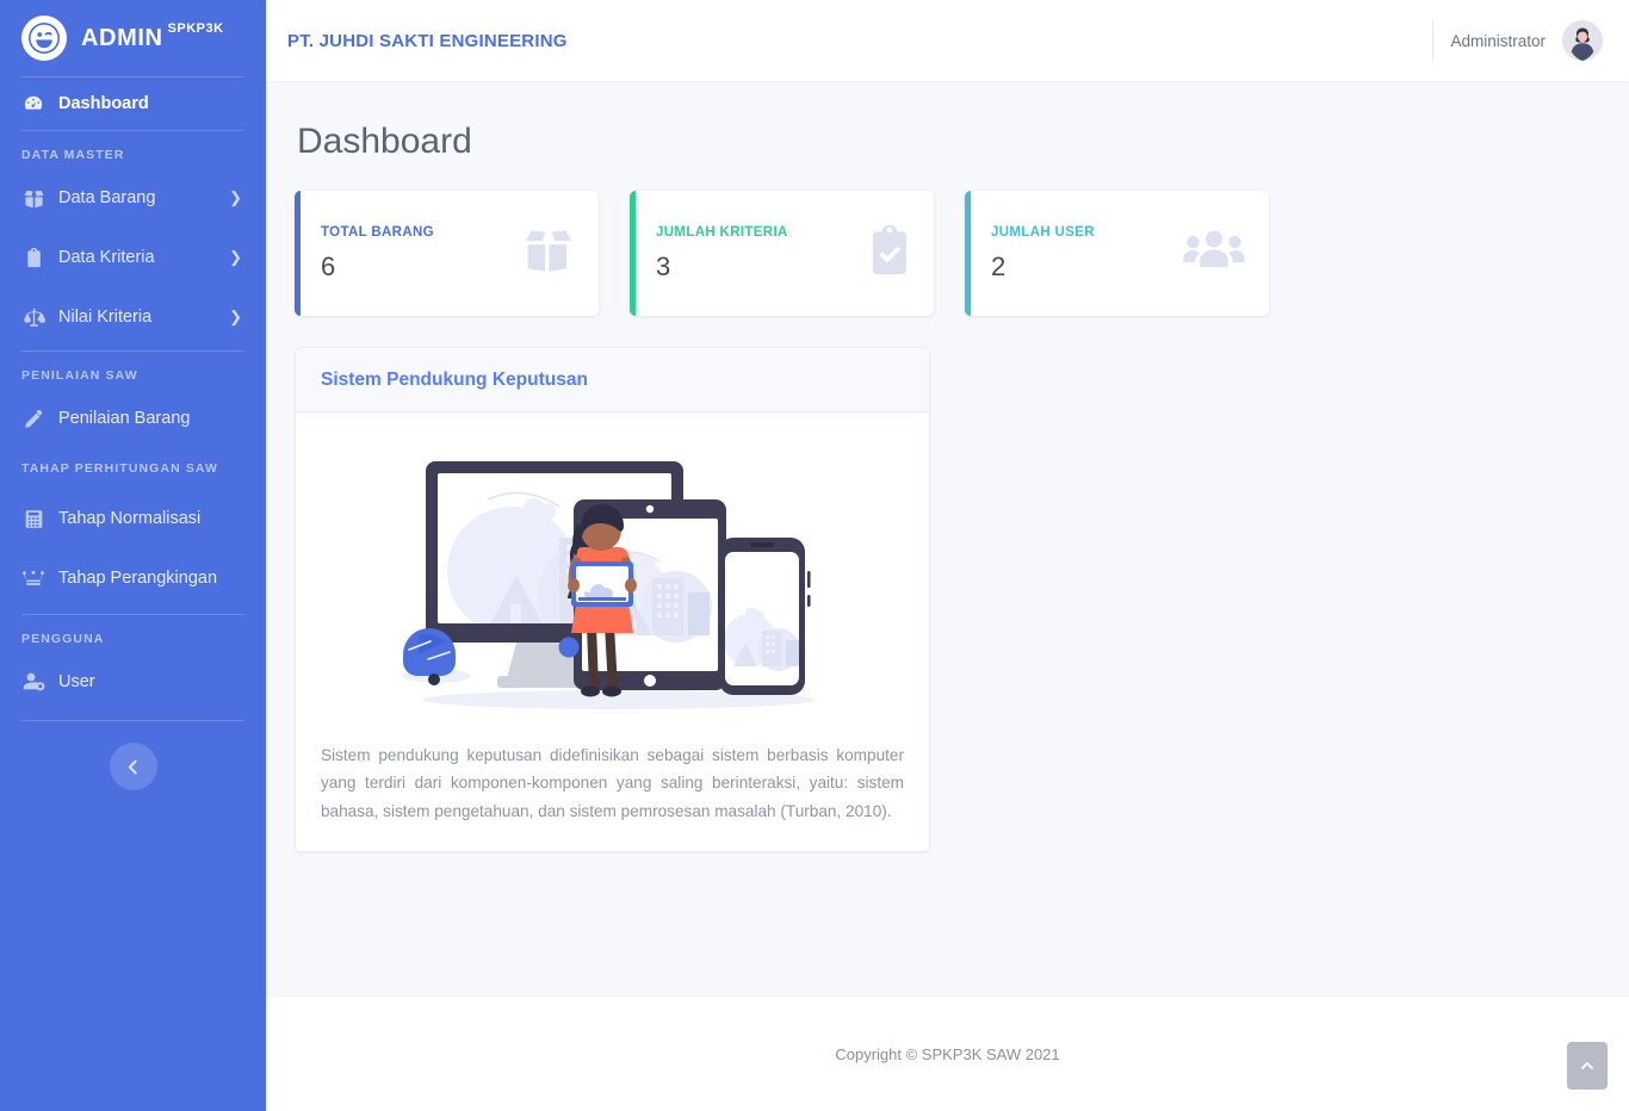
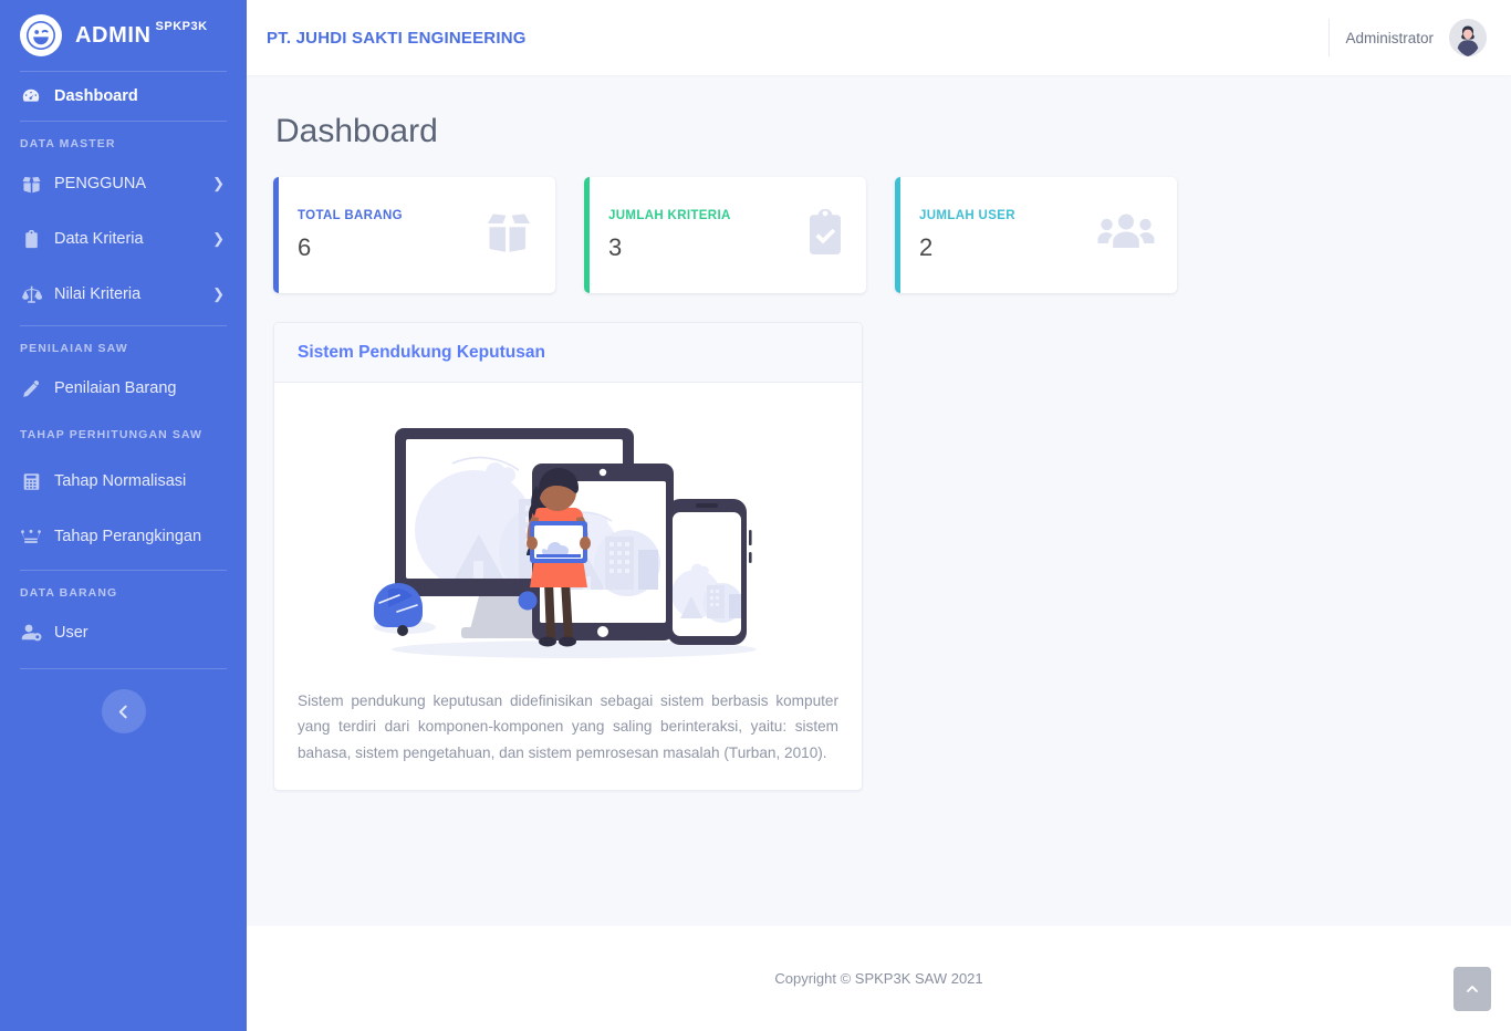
  ADMIN
  SPKP3K
  Dashboard
  DATA MASTER
- Data Barang
+ PENGGUNA
  ❯
  Data Kriteria
  ❯
  Nilai Kriteria
  ❯
  PENILAIAN SAW
  Penilaian Barang
  TAHAP PERHITUNGAN SAW
  Tahap Normalisasi
  Tahap Perangkingan
- PENGGUNA
+ DATA BARANG
  User
  PT. JUHDI SAKTI ENGINEERING
  Administrator
  Dashboard
  TOTAL BARANG
  6
  JUMLAH KRITERIA
  3
  JUMLAH USER
  2
  Sistem Pendukung Keputusan
  Sistem pendukung keputusan didefinisikan sebagai sistem berbasis komputer yang terdiri dari komponen-komponen yang saling berinteraksi, yaitu: sistem bahasa, sistem pengetahuan, dan sistem pemrosesan masalah (Turban, 2010).
  Copyright © SPKP3K SAW 2021
